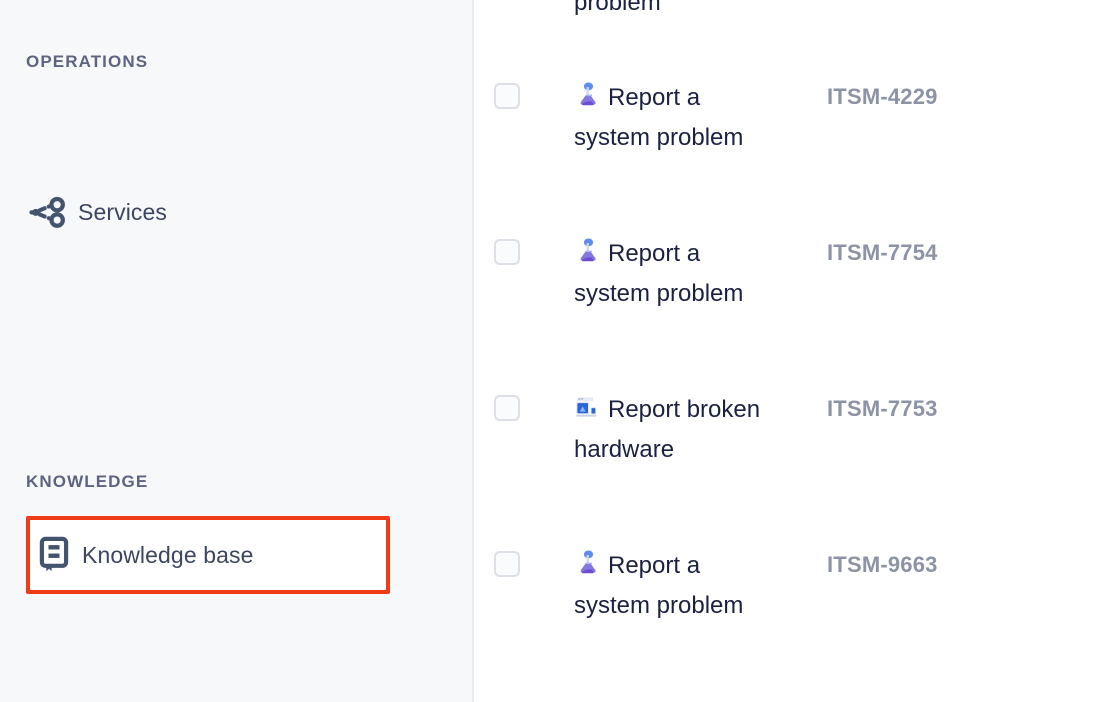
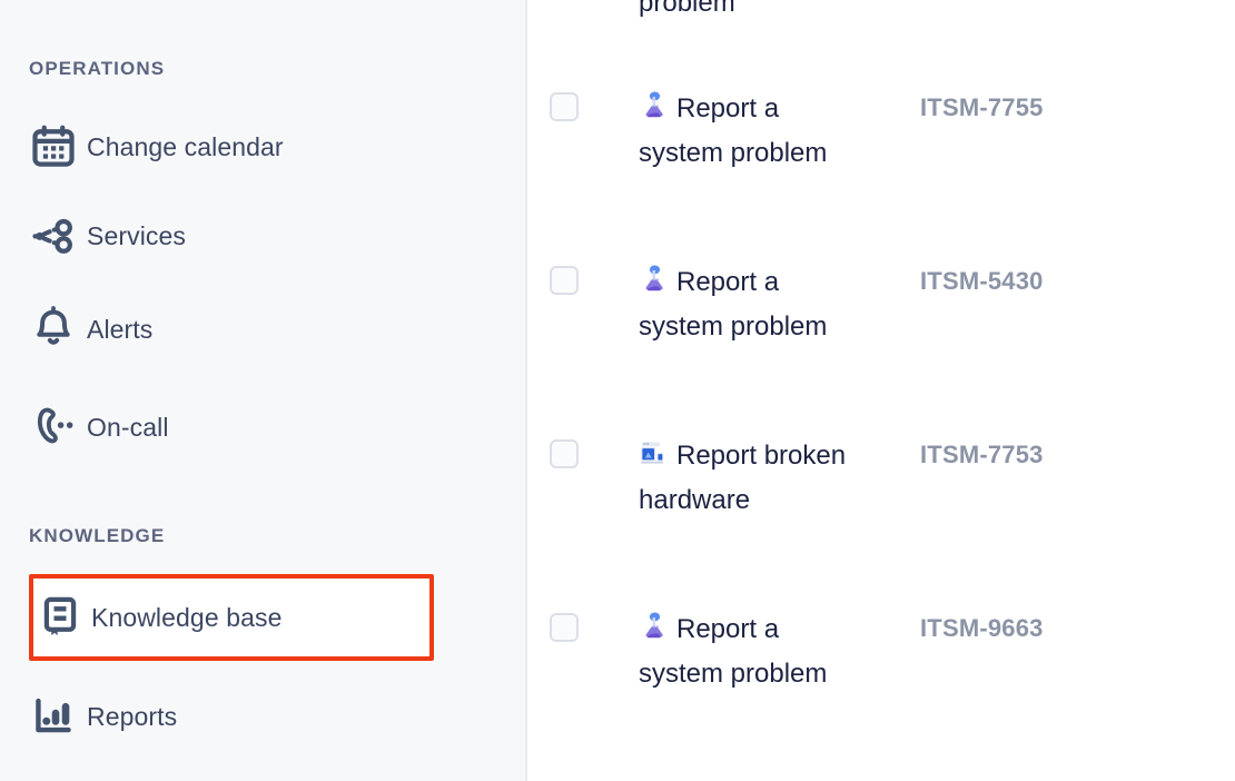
  OPERATIONS
+ Change calendar
  Services
+ Alerts
+ On-call
  KNOWLEDGE
  Knowledge base
+ Reports
  problem
  Report a system problem
- ITSM-4229
+ ITSM-7755
  Report a system problem
- ITSM-7754
+ ITSM-5430
  Report broken hardware
  ITSM-7753
  Report a system problem
  ITSM-9663
